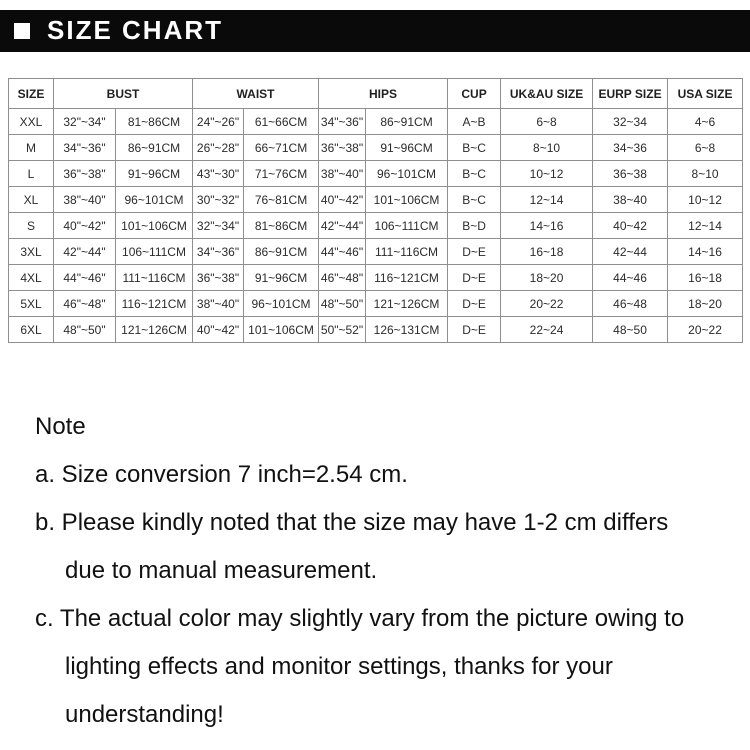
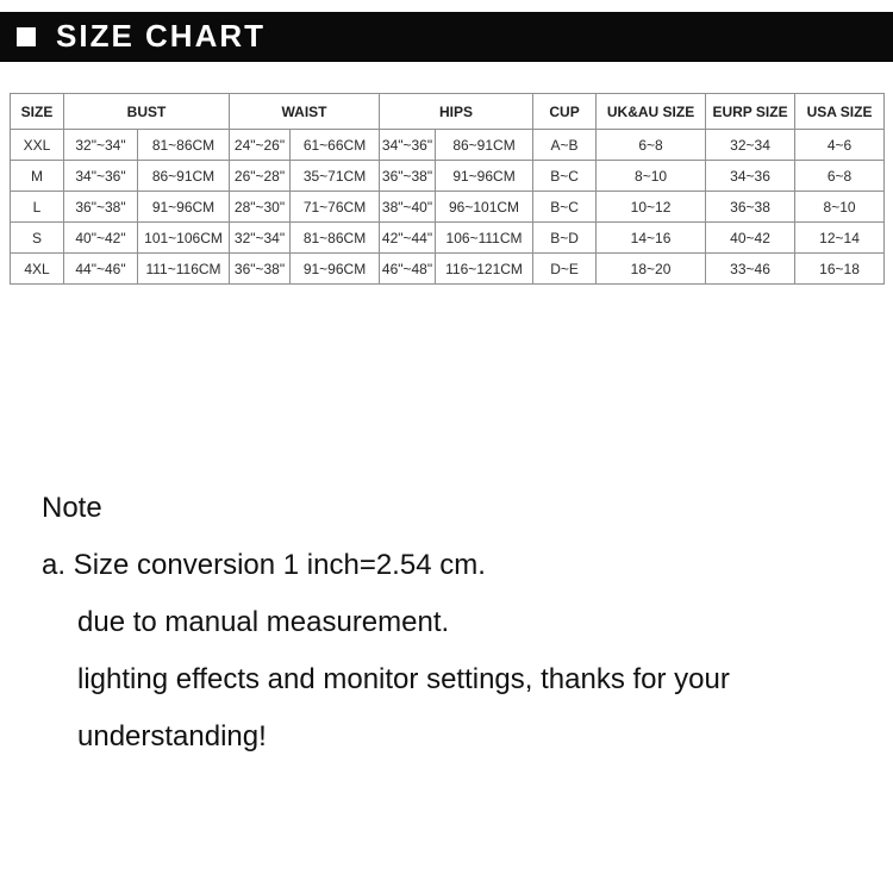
  SIZE CHART
  SIZE	BUST	WAIST	HIPS	CUP	UK&AU SIZE	EURP SIZE	USA SIZE
  XXL	32"~34"	81~86CM	24"~26"	61~66CM	34"~36"	86~91CM	A~B	6~8	32~34	4~6
- M	34"~36"	86~91CM	26"~28"	66~71CM	36"~38"	91~96CM	B~C	8~10	34~36	6~8
+ M	34"~36"	86~91CM	26"~28"	35~71CM	36"~38"	91~96CM	B~C	8~10	34~36	6~8
- L	36"~38"	91~96CM	43"~30"	71~76CM	38"~40"	96~101CM	B~C	10~12	36~38	8~10
+ L	36"~38"	91~96CM	28"~30"	71~76CM	38"~40"	96~101CM	B~C	10~12	36~38	8~10
- XL	38"~40"	96~101CM	30"~32"	76~81CM	40"~42"	101~106CM	B~C	12~14	38~40	10~12
  S	40"~42"	101~106CM	32"~34"	81~86CM	42"~44"	106~111CM	B~D	14~16	40~42	12~14
- 3XL	42"~44"	106~111CM	34"~36"	86~91CM	44"~46"	111~116CM	D~E	16~18	42~44	14~16
- 4XL	44"~46"	111~116CM	36"~38"	91~96CM	46"~48"	116~121CM	D~E	18~20	44~46	16~18
+ 4XL	44"~46"	111~116CM	36"~38"	91~96CM	46"~48"	116~121CM	D~E	18~20	33~46	16~18
- 5XL	46"~48"	116~121CM	38"~40"	96~101CM	48"~50"	121~126CM	D~E	20~22	46~48	18~20
- 6XL	48"~50"	121~126CM	40"~42"	101~106CM	50"~52"	126~131CM	D~E	22~24	48~50	20~22
  Note
- a. Size conversion 7 inch=2.54 cm.
+ a. Size conversion 1 inch=2.54 cm.
- b. Please kindly noted that the size may have 1-2 cm differs
  due to manual measurement.
- c. The actual color may slightly vary from the picture owing to
  lighting effects and monitor settings, thanks for your
  understanding!
